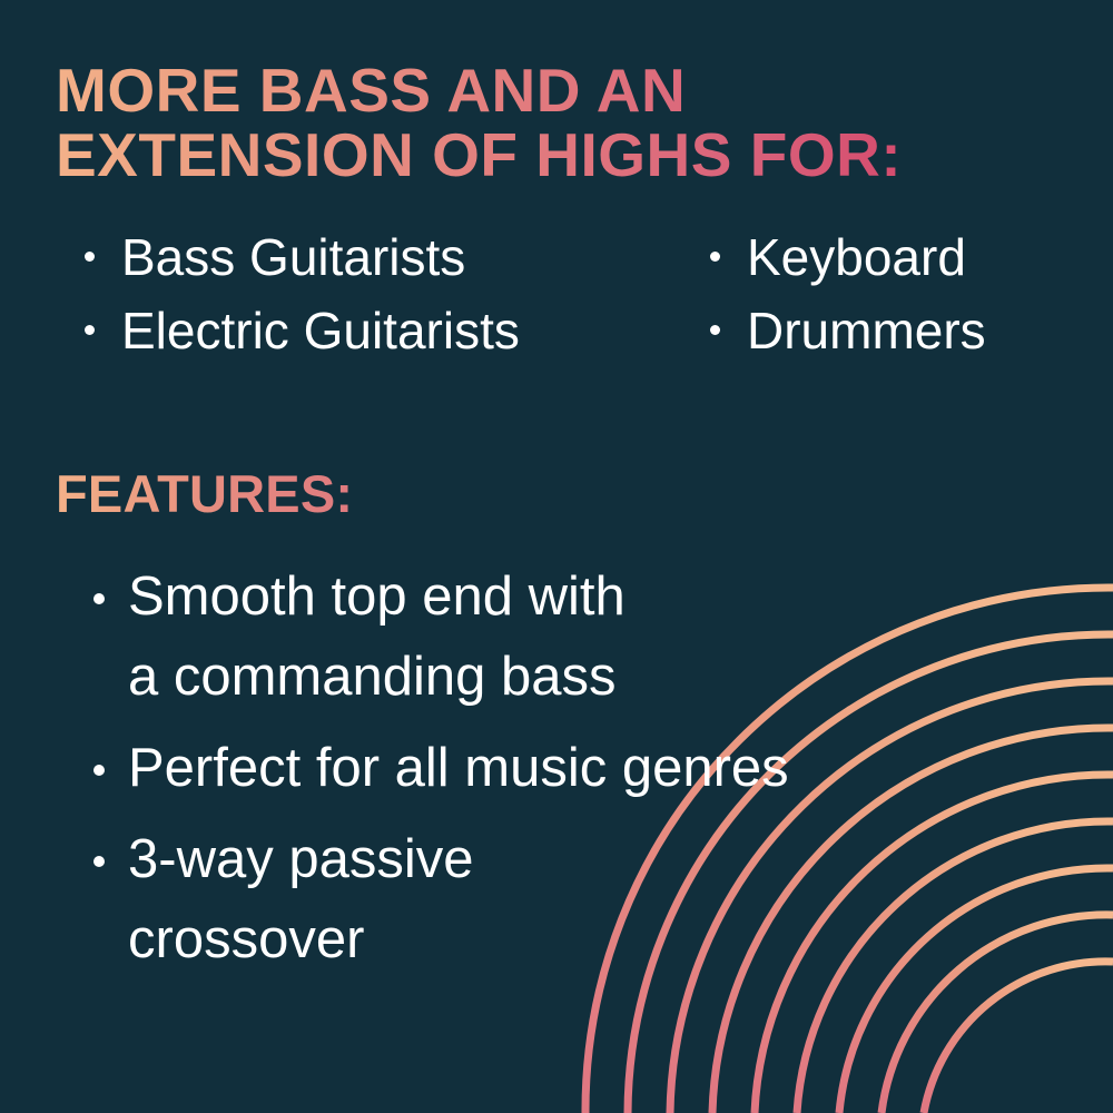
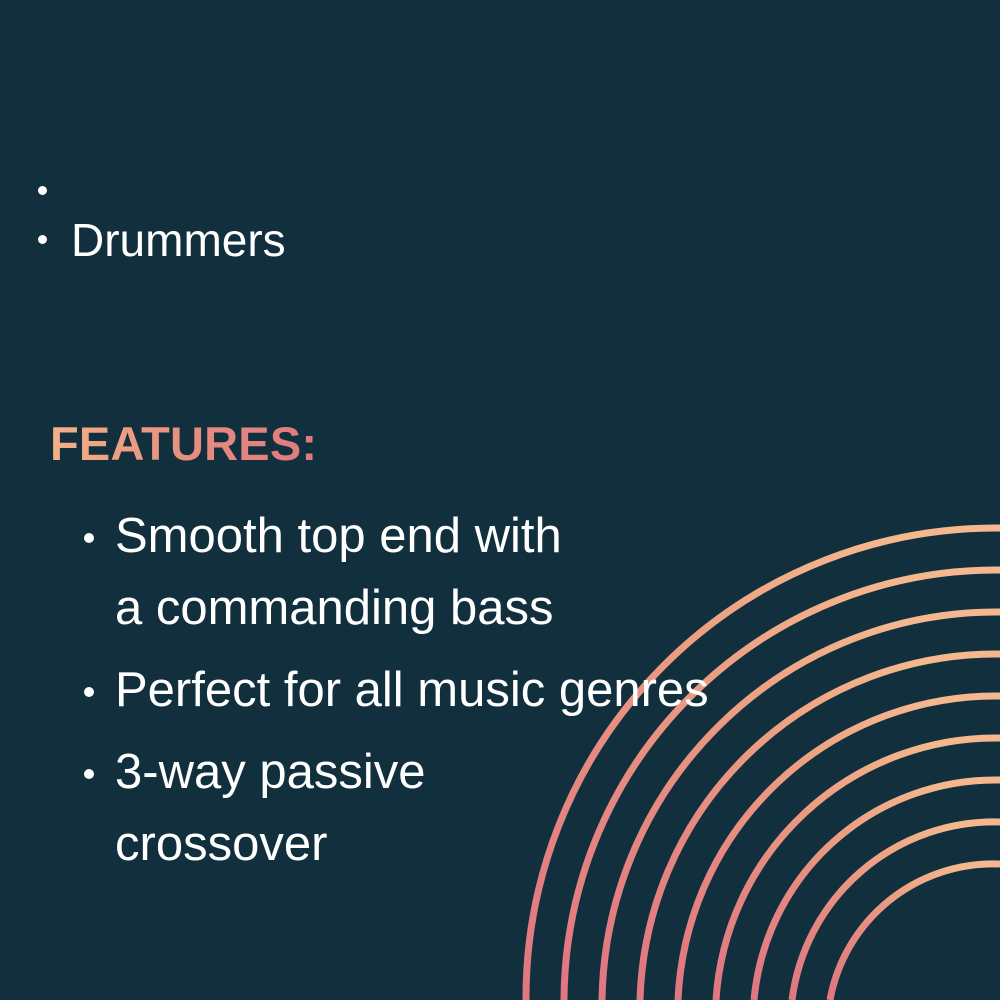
- MORE BASS AND AN
- EXTENSION OF HIGHS FOR:
- Bass Guitarists
- Electric Guitarists
- Keyboard
  Drummers
  FEATURES:
  Smooth top end with
  a commanding bass
  Perfect for all music genres
  3-way passive
  crossover
